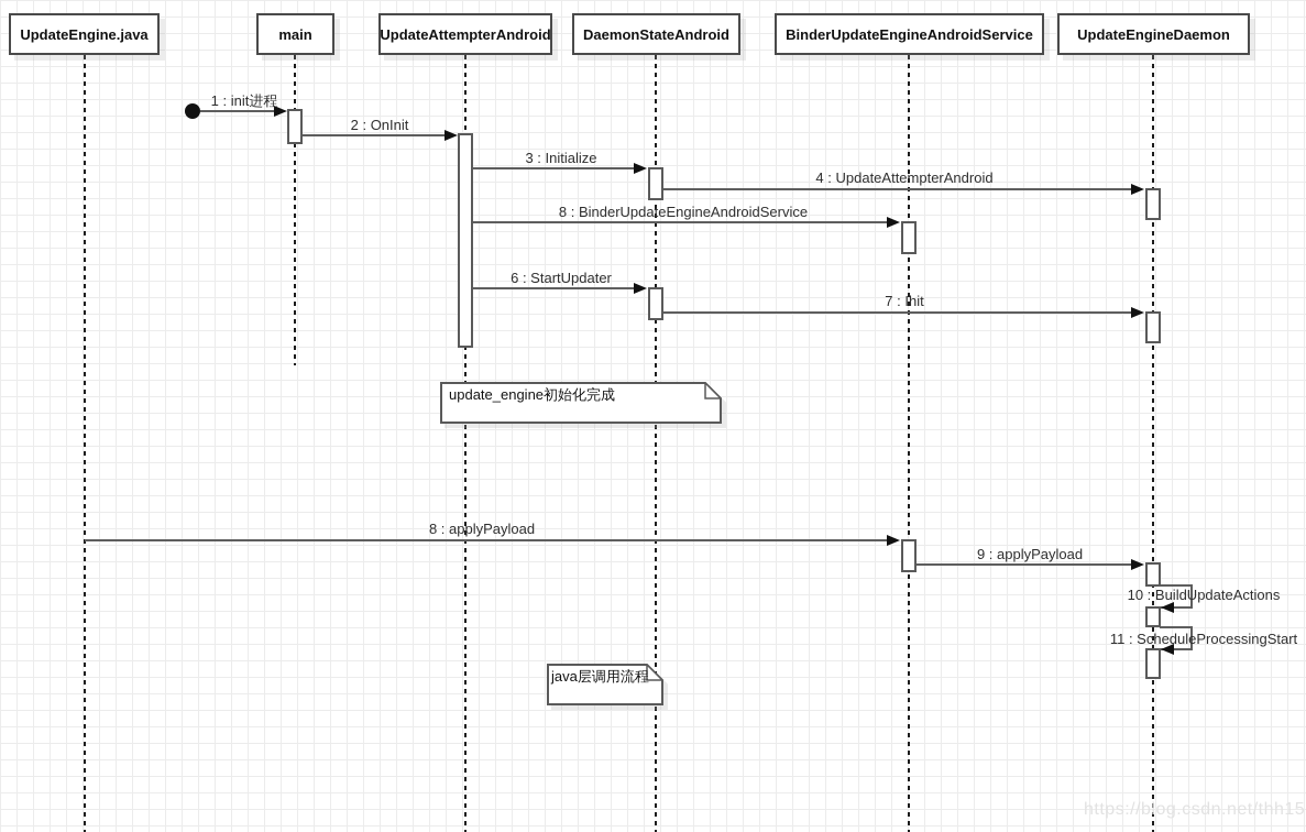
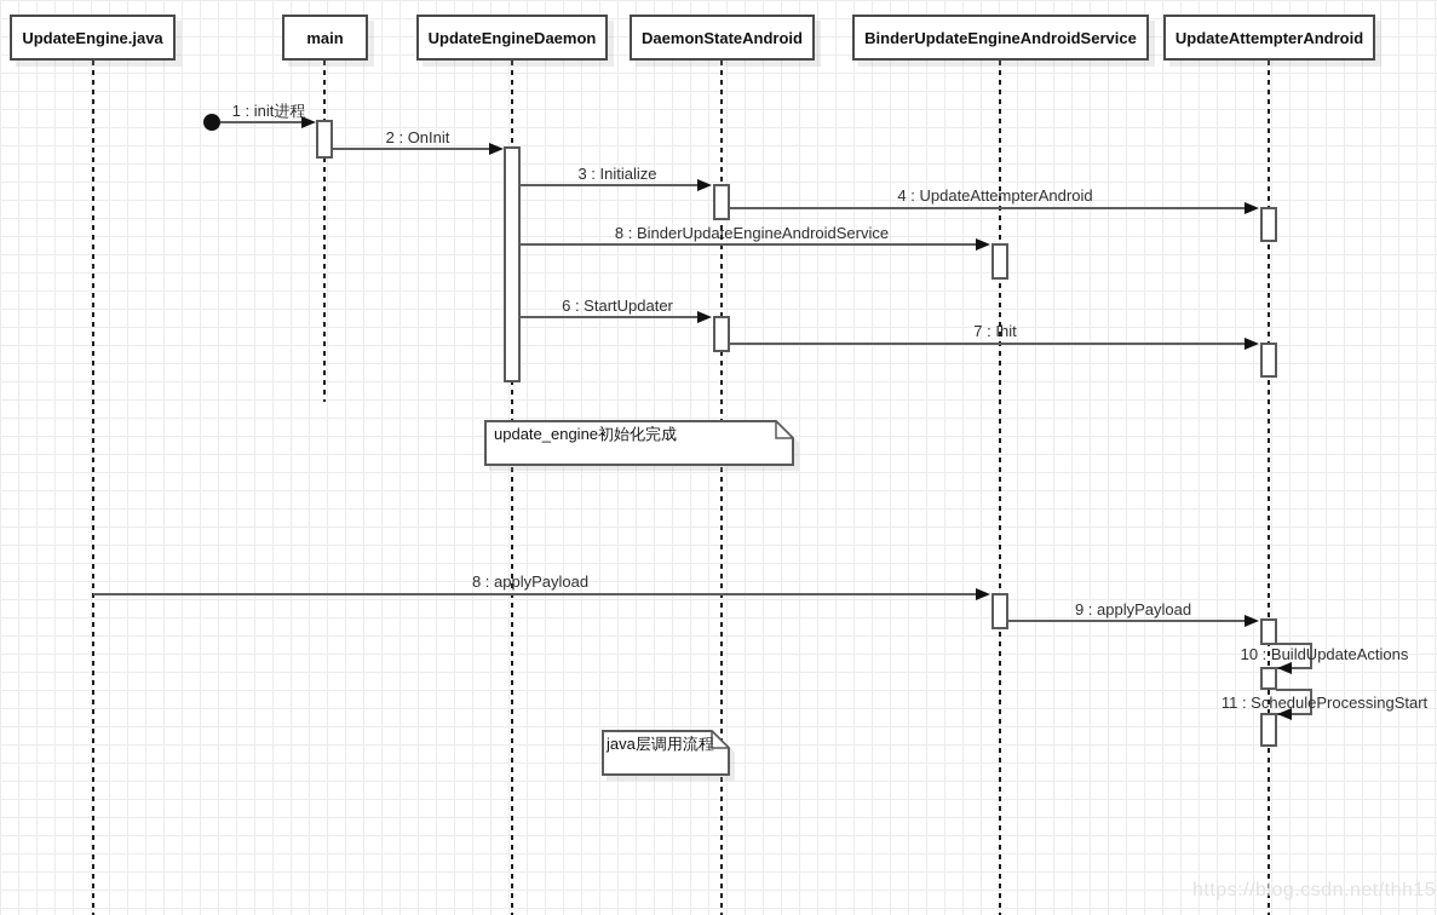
  UpdateEngine.java
  main
- UpdateAttempterAndroid
+ UpdateEngineDaemon
  DaemonStateAndroid
  BinderUpdateEngineAndroidService
- UpdateEngineDaemon
+ UpdateAttempterAndroid
  1 : init进程
  2 : OnInit
  3 : Initialize
  4 : UpdateAttempterAndroid
  8 : BinderUpdateEngineAndroidService
  6 : StartUpdater
  7 : Ihit
  8 : applyPayload
  9 : applyPayload
  10 : BuildUpdateActions
  11 : ScheduleProcessingStart
  update_engine初始化完成
  java层调用流程
  https://blog.csdn.net/thh15
